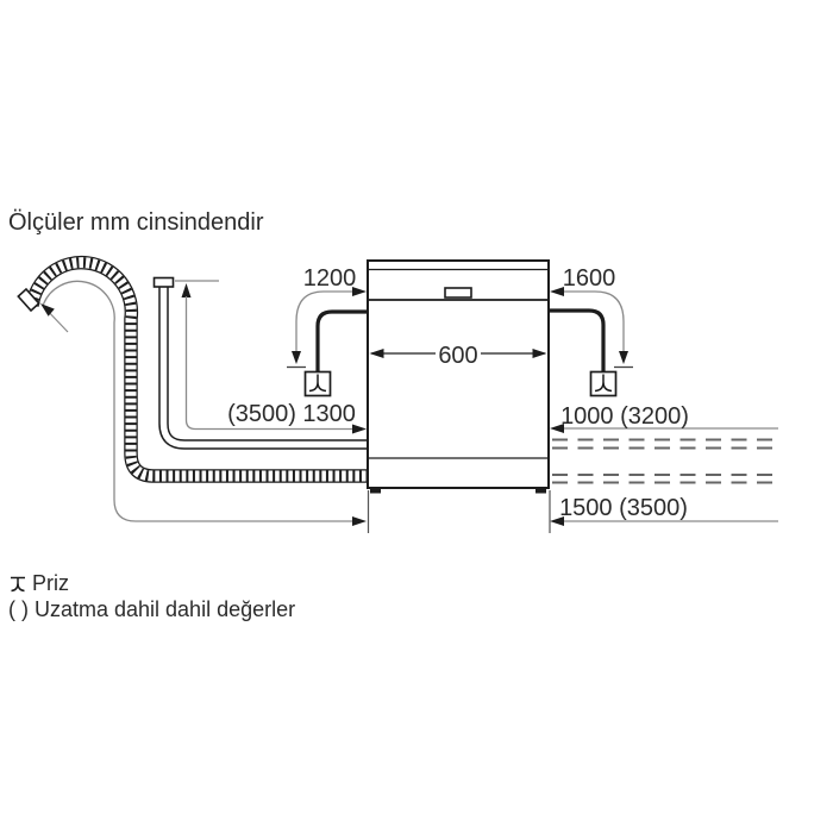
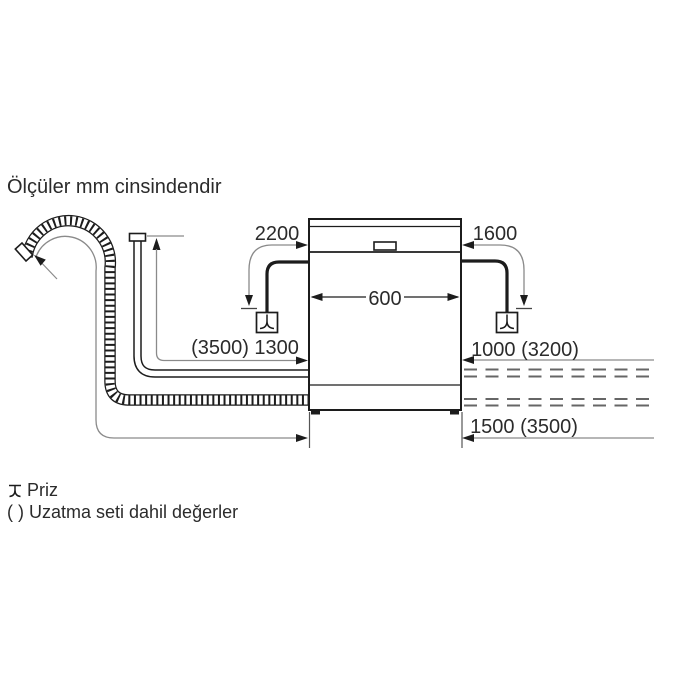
  Ölçüler mm cinsindendir
- 1200
+ 2200
  1600
  600
  (3500) 1300
  1000 (3200)
  1500 (3500)
  Priz
- ( ) Uzatma dahil dahil değerler
+ ( ) Uzatma seti dahil değerler
